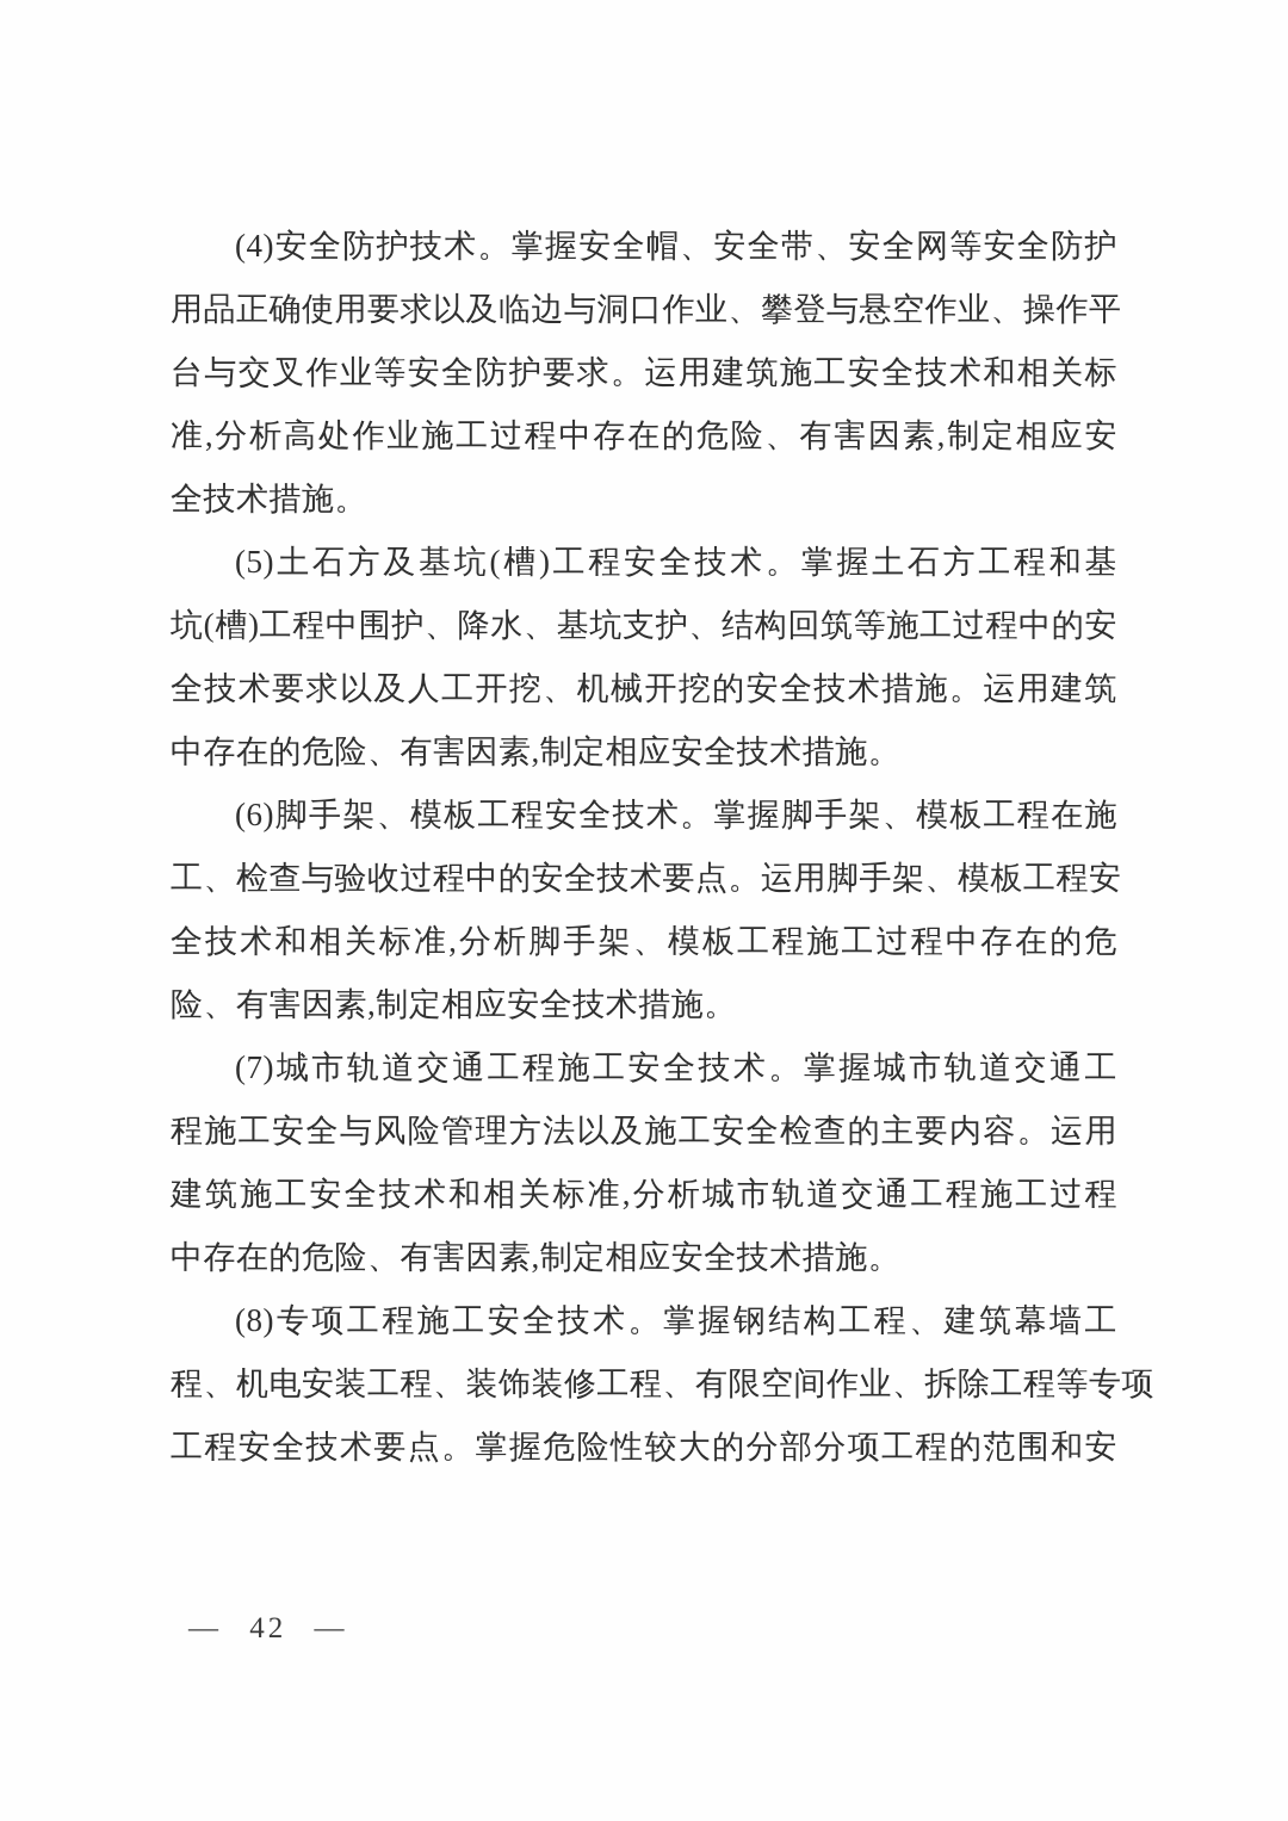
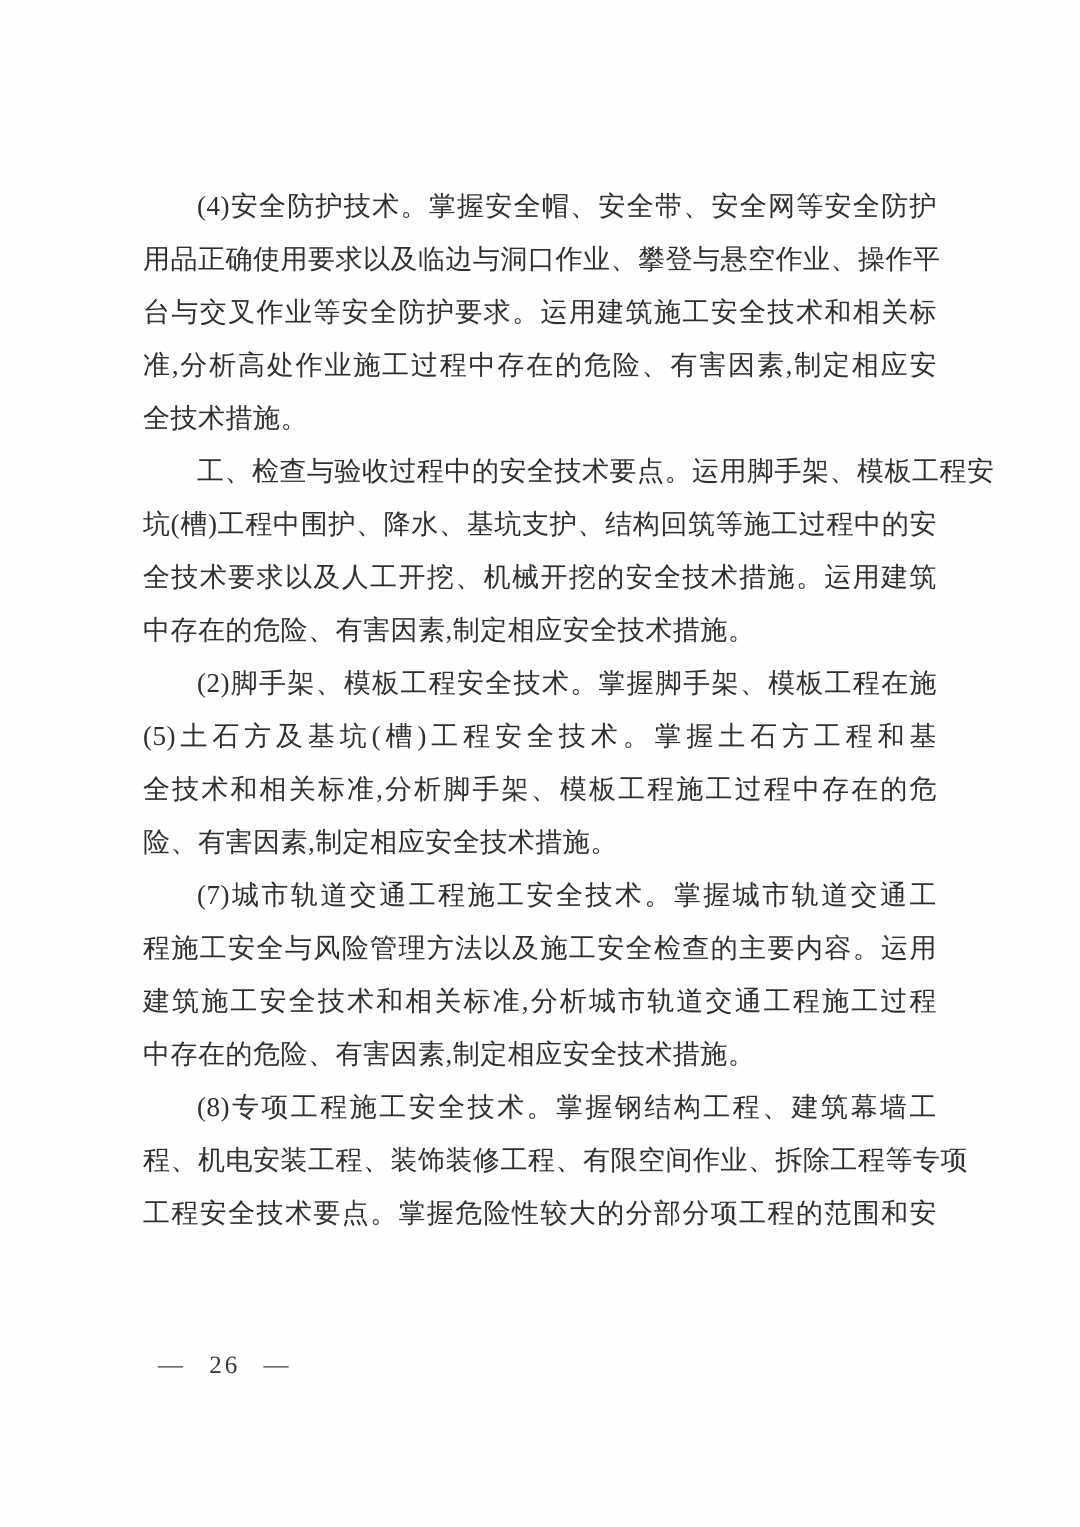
  (4)安全防护技术。掌握安全帽、安全带、安全网等安全防护
  用品正确使用要求以及临边与洞口作业、攀登与悬空作业、操作平
  台与交叉作业等安全防护要求。运用建筑施工安全技术和相关标
  准,分析高处作业施工过程中存在的危险、有害因素,制定相应安
  全技术措施。
- (5)土石方及基坑(槽)工程安全技术。掌握土石方工程和基
+ 工、检查与验收过程中的安全技术要点。运用脚手架、模板工程安
  坑(槽)工程中围护、降水、基坑支护、结构回筑等施工过程中的安
  全技术要求以及人工开挖、机械开挖的安全技术措施。运用建筑
  中存在的危险、有害因素,制定相应安全技术措施。
- (6)脚手架、模板工程安全技术。掌握脚手架、模板工程在施
+ (2)脚手架、模板工程安全技术。掌握脚手架、模板工程在施
- 工、检查与验收过程中的安全技术要点。运用脚手架、模板工程安
+ (5)土石方及基坑(槽)工程安全技术。掌握土石方工程和基
  全技术和相关标准,分析脚手架、模板工程施工过程中存在的危
  险、有害因素,制定相应安全技术措施。
  (7)城市轨道交通工程施工安全技术。掌握城市轨道交通工
  程施工安全与风险管理方法以及施工安全检查的主要内容。运用
  建筑施工安全技术和相关标准,分析城市轨道交通工程施工过程
  中存在的危险、有害因素,制定相应安全技术措施。
  (8)专项工程施工安全技术。掌握钢结构工程、建筑幕墙工
  程、机电安装工程、装饰装修工程、有限空间作业、拆除工程等专项
  工程安全技术要点。掌握危险性较大的分部分项工程的范围和安
- — 42 —
+ — 26 —
